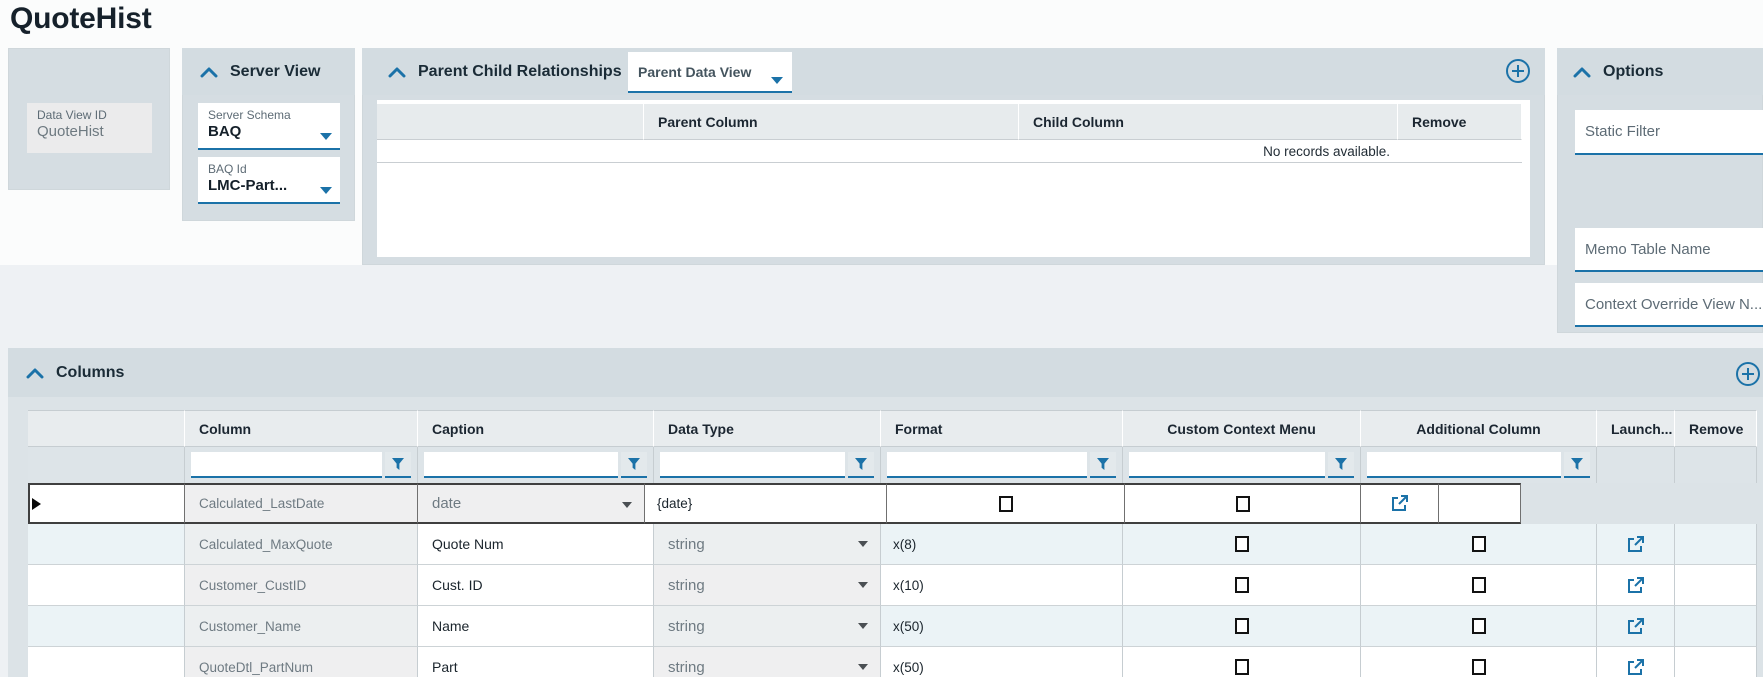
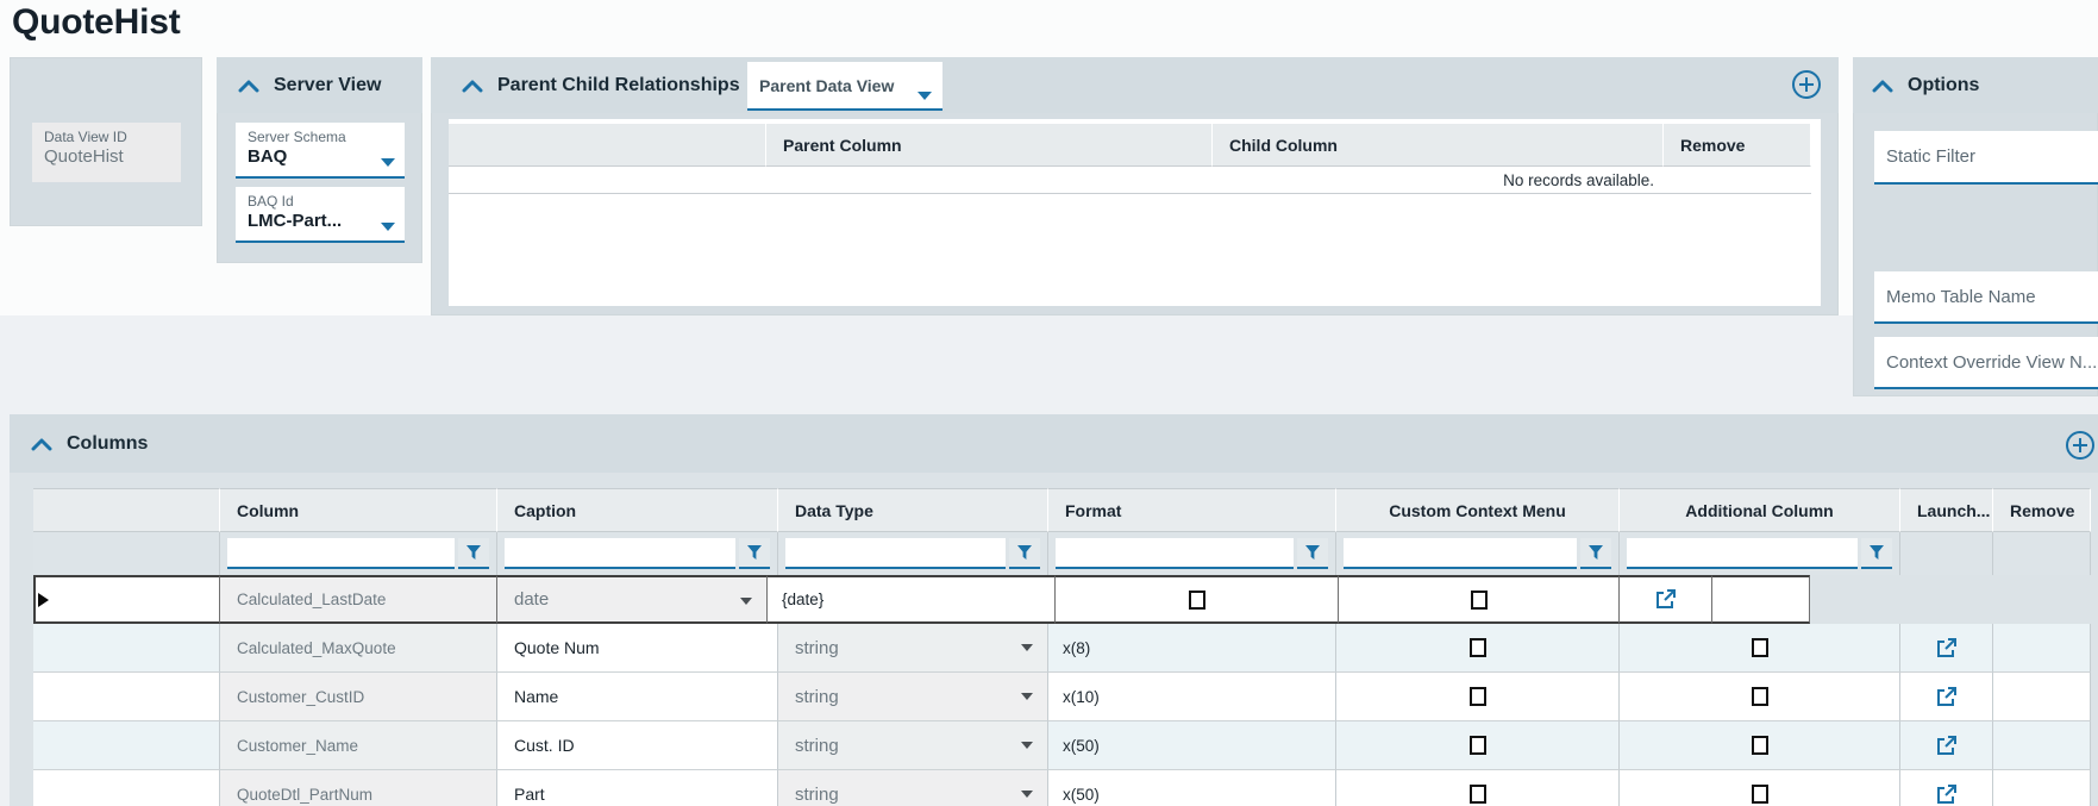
  QuoteHist
  Data View ID
  QuoteHist
  Server View
  Server Schema
  BAQ
  BAQ Id
  LMC-Part...
  Parent Child Relationships
  Parent Data View
  Parent Column
  Child Column
  Remove
  No records available.
  Options
  Static Filter
  Memo Table Name
  Context Override View N...
  Columns
  Column
  Caption
  Data Type
  Format
  Custom Context Menu
  Additional Column
  Launch...
  Remove
  Calculated_LastDate
  date
  {date}
  Calculated_MaxQuote
  Quote Num
  string
  x(8)
  Customer_CustID
- Cust. ID
+ Name
  string
  x(10)
  Customer_Name
- Name
+ Cust. ID
  string
  x(50)
  QuoteDtl_PartNum
  Part
  string
  x(50)
